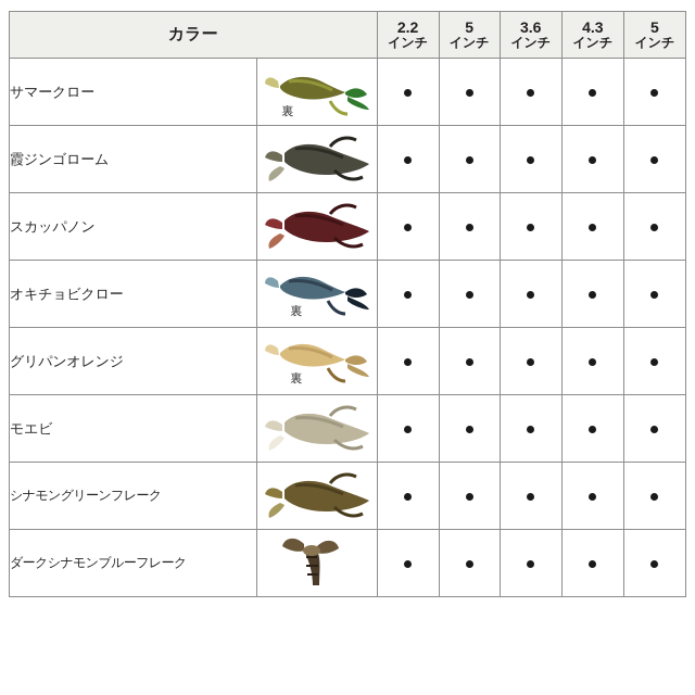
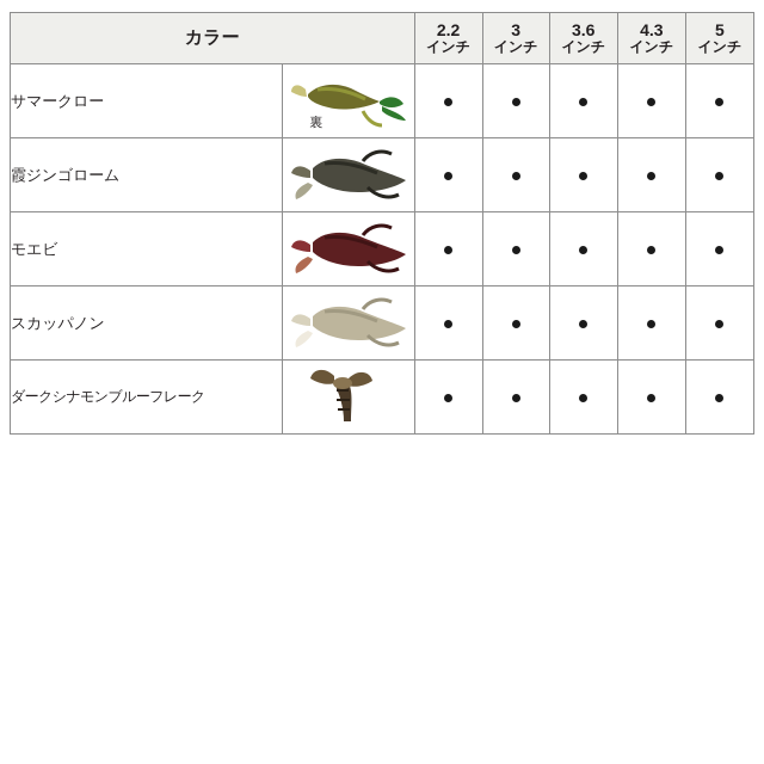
- カラー	2.2 インチ	5 インチ	3.6 インチ	4.3 インチ	5 インチ
+ カラー	2.2 インチ	3 インチ	3.6 インチ	4.3 インチ	5 インチ
  サマークロー	裏
  霞ジンゴローム
- スカッパノン
+ モエビ
- オキチョビクロー	裏
- グリパンオレンジ	裏
- モエビ
+ スカッパノン
- シナモングリーンフレーク
  ダークシナモンブルーフレーク
